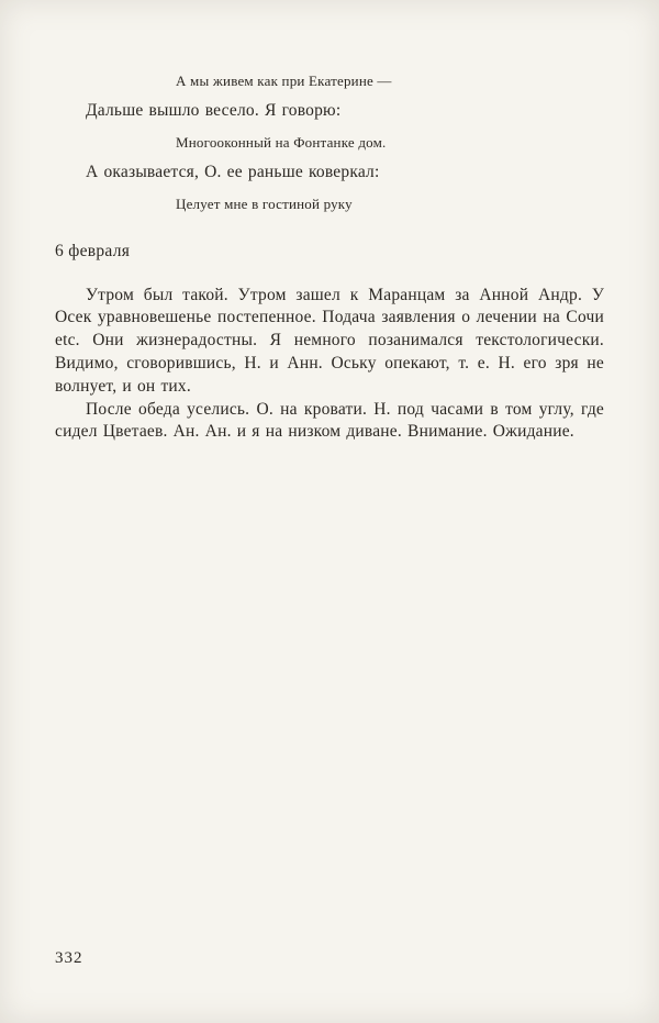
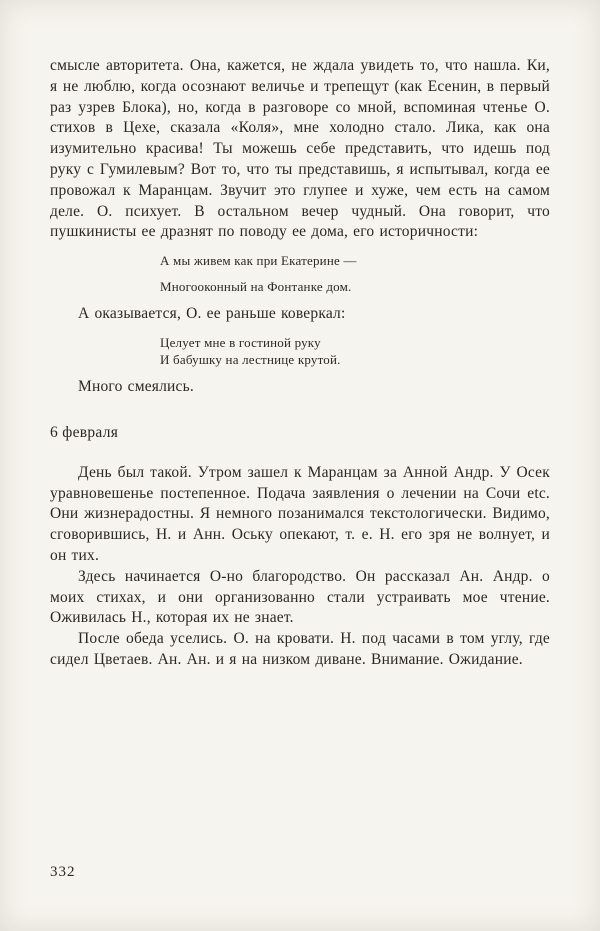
+ смысле авторитета. Она, кажется, не ждала увидеть то, что нашла. Ки, я не люблю, когда осознают величье и трепещут (как Есенин, в первый раз узрев Блока), но, когда в разговоре со мной, вспоминая чтенье О. стихов в Цехе, сказала «Коля», мне холодно стало. Лика, как она изумительно красива! Ты можешь себе представить, что идешь под руку с Гумилевым? Вот то, что ты представишь, я испытывал, когда ее провожал к Маранцам. Звучит это глупее и хуже, чем есть на самом деле. О. психует. В остальном вечер чудный. Она говорит, что пушкинисты ее дразнят по поводу ее дома, его историчности:
  А мы живем как при Екатерине —
- Дальше вышло весело. Я говорю:
  Многооконный на Фонтанке дом.
  А оказывается, О. ее раньше коверкал:
  Целует мне в гостиной руку
+ И бабушку на лестнице крутой.
+ Много смеялись.
  6 февраля
- Утром был такой. Утром зашел к Маранцам за Анной Андр. У Осек уравновешенье постепенное. Подача заявления о лечении на Сочи etc. Они жизнерадостны. Я немного позанимался текстологически. Видимо, сговорившись, Н. и Анн. Оську опекают, т. е. Н. его зря не волнует, и он тих.
+ День был такой. Утром зашел к Маранцам за Анной Андр. У Осек уравновешенье постепенное. Подача заявления о лечении на Сочи etc. Они жизнерадостны. Я немного позанимался текстологически. Видимо, сговорившись, Н. и Анн. Оську опекают, т. е. Н. его зря не волнует, и он тих.
+ Здесь начинается О-но благородство. Он рассказал Ан. Андр. о моих стихах, и они организованно стали устраивать мое чтение. Оживилась Н., которая их не знает.
  После обеда уселись. О. на кровати. Н. под часами в том углу, где сидел Цветаев. Ан. Ан. и я на низком диване. Внимание. Ожидание.
  332
